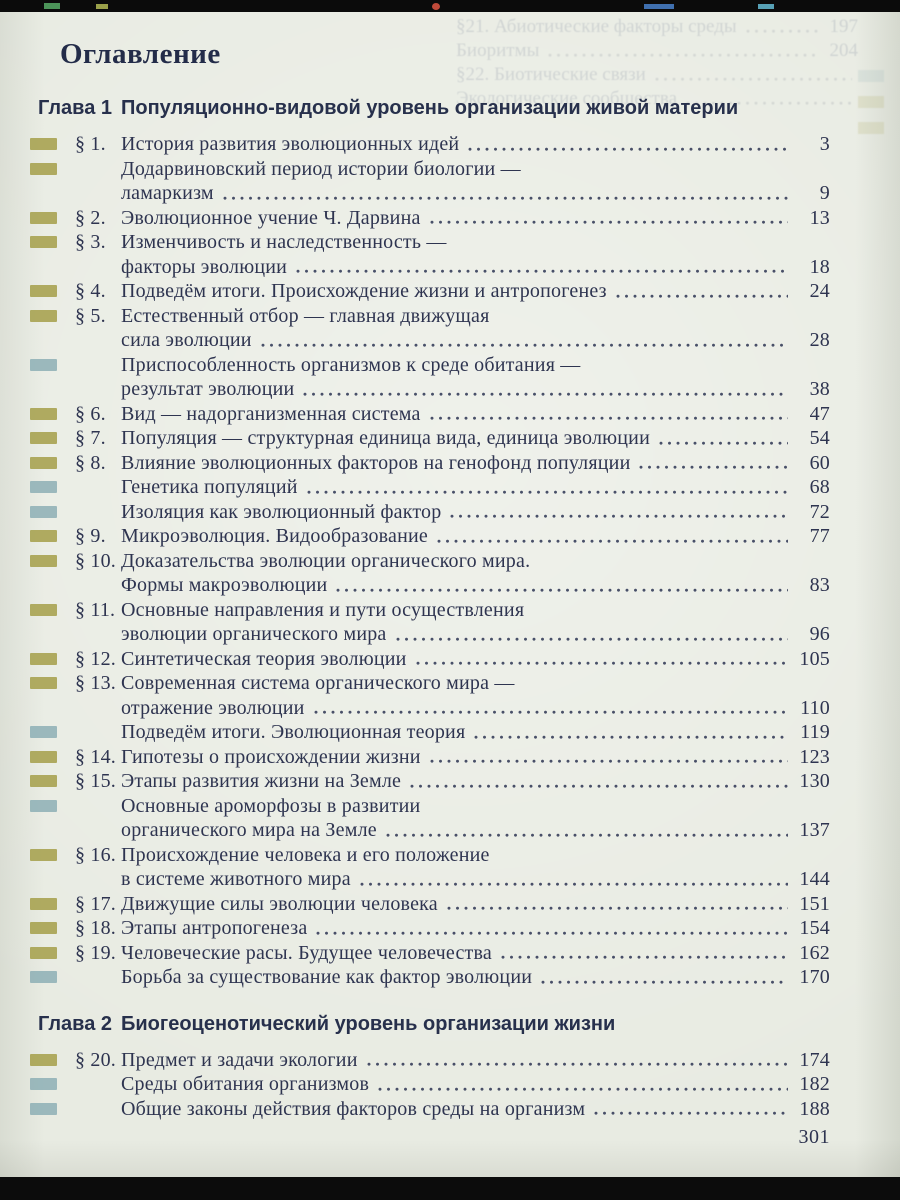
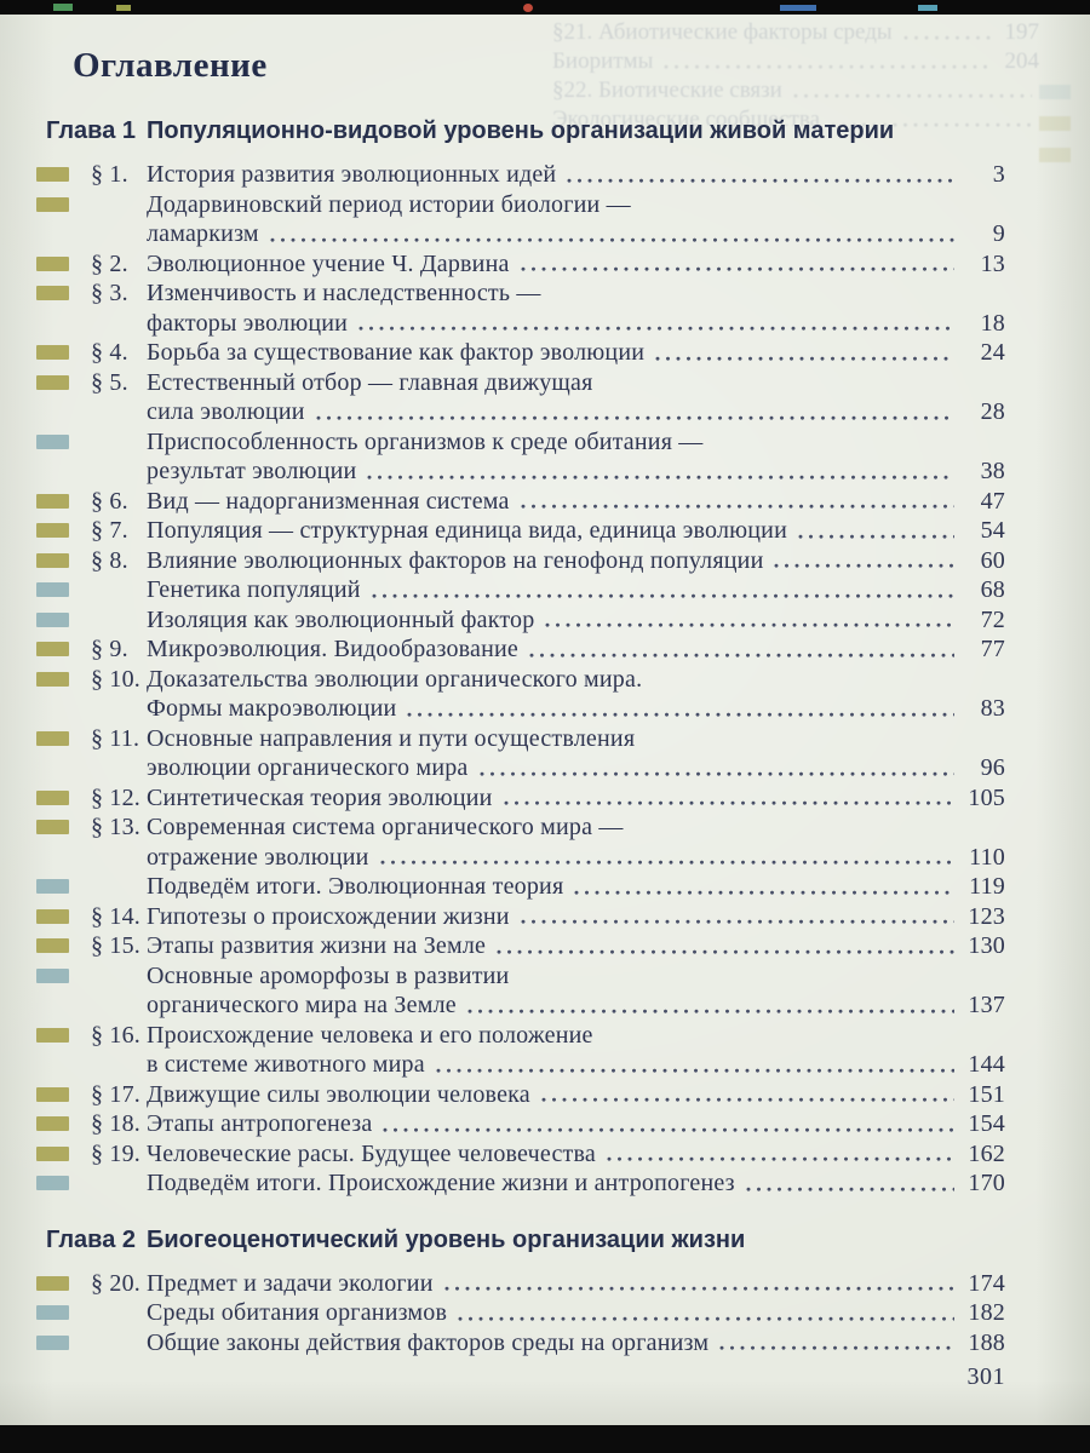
  204
  Экологические сообщества
  Оглавление
  Глава 1
  Популяционно-видовой уровень организации живой материи
  § 1.
  История развития эволюционных идей
  3
  Додарвиновский период истории биологии —
  ламаркизм
  9
  § 2.
  Эволюционное учение Ч. Дарвина
  13
  § 3.
  Изменчивость и наследственность —
  факторы эволюции
  18
  § 4.
- Подведём итоги. Происхождение жизни и антропогенез
+ Борьба за существование как фактор эволюции
  24
  § 5.
  Естественный отбор — главная движущая
  сила эволюции
  28
  Приспособленность организмов к среде обитания —
  результат эволюции
  38
  § 6.
  Вид — надорганизменная система
  47
  § 7.
  Популяция — структурная единица вида, единица эволюции
  54
  § 8.
  Влияние эволюционных факторов на генофонд популяции
  60
  Генетика популяций
  68
  Изоляция как эволюционный фактор
  72
  § 9.
  Микроэволюция. Видообразование
  77
  § 10.
  Доказательства эволюции органического мира.
  Формы макроэволюции
  83
  § 11.
  Основные направления и пути осуществления
  эволюции органического мира
  96
  § 12.
  Синтетическая теория эволюции
  105
  § 13.
  Современная система органического мира —
  отражение эволюции
  110
  Подведём итоги. Эволюционная теория
  119
  § 14.
  Гипотезы о происхождении жизни
  123
  § 15.
  Этапы развития жизни на Земле
  130
  Основные ароморфозы в развитии
  органического мира на Земле
  137
  § 16.
  Происхождение человека и его положение
  в системе животного мира
  144
  § 17.
  Движущие силы эволюции человека
  151
  § 18.
  Этапы антропогенеза
  154
  § 19.
  Человеческие расы. Будущее человечества
  162
- Борьба за существование как фактор эволюции
+ Подведём итоги. Происхождение жизни и антропогенез
  170
  Глава 2
  Биогеоценотический уровень организации жизни
  § 20.
  Предмет и задачи экологии
  174
  Среды обитания организмов
  182
  Общие законы действия факторов среды на организм
  188
  301
